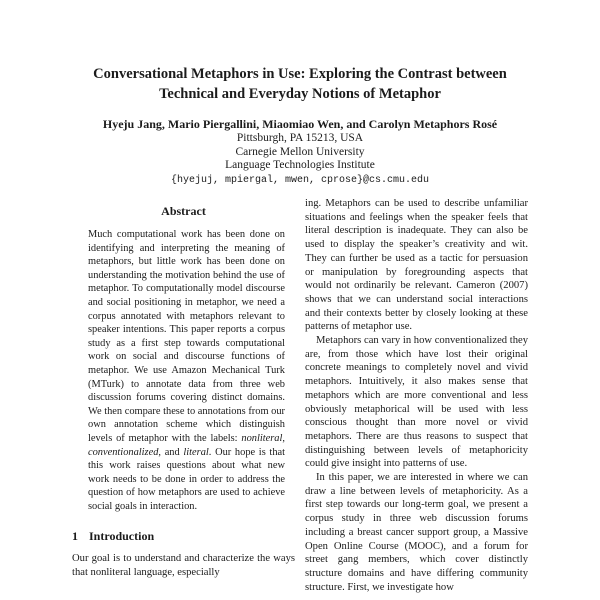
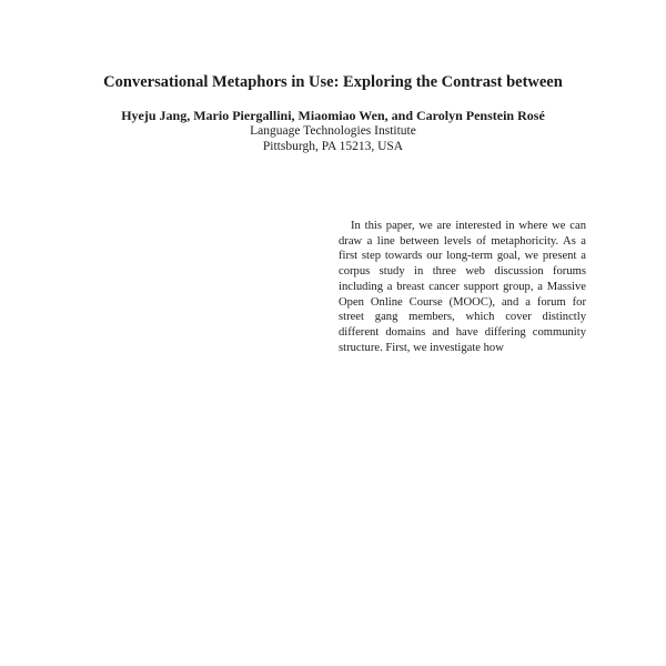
  Conversational Metaphors in Use: Exploring the Contrast between
- Technical and Everyday Notions of Metaphor
- Hyeju Jang, Mario Piergallini, Miaomiao Wen, and Carolyn Metaphors Rosé
+ Hyeju Jang, Mario Piergallini, Miaomiao Wen, and Carolyn Penstein Rosé
- Pittsburgh, PA 15213, USA
+ Language Technologies Institute
- Carnegie Mellon University
- Language Technologies Institute
+ Pittsburgh, PA 15213, USA
- {hyejuj, mpiergal, mwen, cprose}@cs.cmu.edu
- Abstract
- Much computational work has been done on identifying and interpreting the meaning of metaphors, but little work has been done on understanding the motivation behind the use of metaphor. To computationally model discourse and social positioning in metaphor, we need a corpus annotated with metaphors relevant to speaker intentions. This paper reports a corpus study as a first step towards computational work on social and discourse functions of metaphor. We use Amazon Mechanical Turk (MTurk) to annotate data from three web discussion forums covering distinct domains. We then compare these to annotations from our own annotation scheme which distinguish levels of metaphor with the labels: nonliteral, conventionalized, and literal. Our hope is that this work raises questions about what new work needs to be done in order to address the question of how metaphors are used to achieve social goals in interaction.
- 1 Introduction
- Our goal is to understand and characterize the ways that nonliteral language, especially
- ing. Metaphors can be used to describe unfamiliar situations and feelings when the speaker feels that literal description is inadequate. They can also be used to display the speaker’s creativity and wit. They can further be used as a tactic for persuasion or manipulation by foregrounding aspects that would not ordinarily be relevant. Cameron (2007) shows that we can understand social interactions and their contexts better by closely looking at these patterns of metaphor use.
- Metaphors can vary in how conventionalized they are, from those which have lost their original concrete meanings to completely novel and vivid metaphors. Intuitively, it also makes sense that metaphors which are more conventional and less obviously metaphorical will be used with less conscious thought than more novel or vivid metaphors. There are thus reasons to suspect that distinguishing between levels of metaphoricity could give insight into patterns of use.
- In this paper, we are interested in where we can draw a line between levels of metaphoricity. As a first step towards our long-term goal, we present a corpus study in three web discussion forums including a breast cancer support group, a Massive Open Online Course (MOOC), and a forum for street gang members, which cover distinctly structure domains and have differing community structure. First, we investigate how
+ In this paper, we are interested in where we can draw a line between levels of metaphoricity. As a first step towards our long-term goal, we present a corpus study in three web discussion forums including a breast cancer support group, a Massive Open Online Course (MOOC), and a forum for street gang members, which cover distinctly different domains and have differing community structure. First, we investigate how
